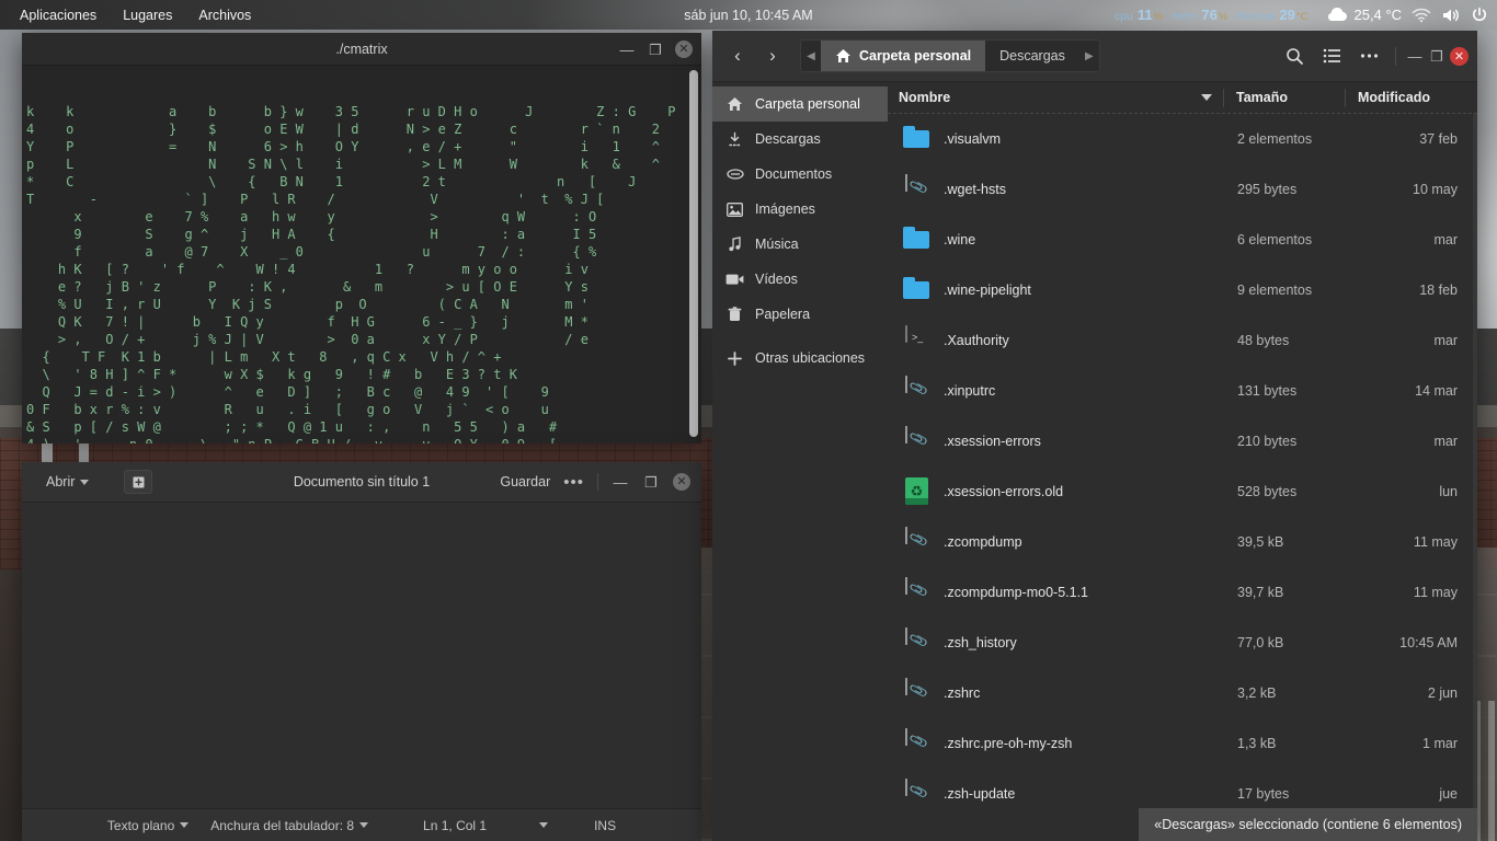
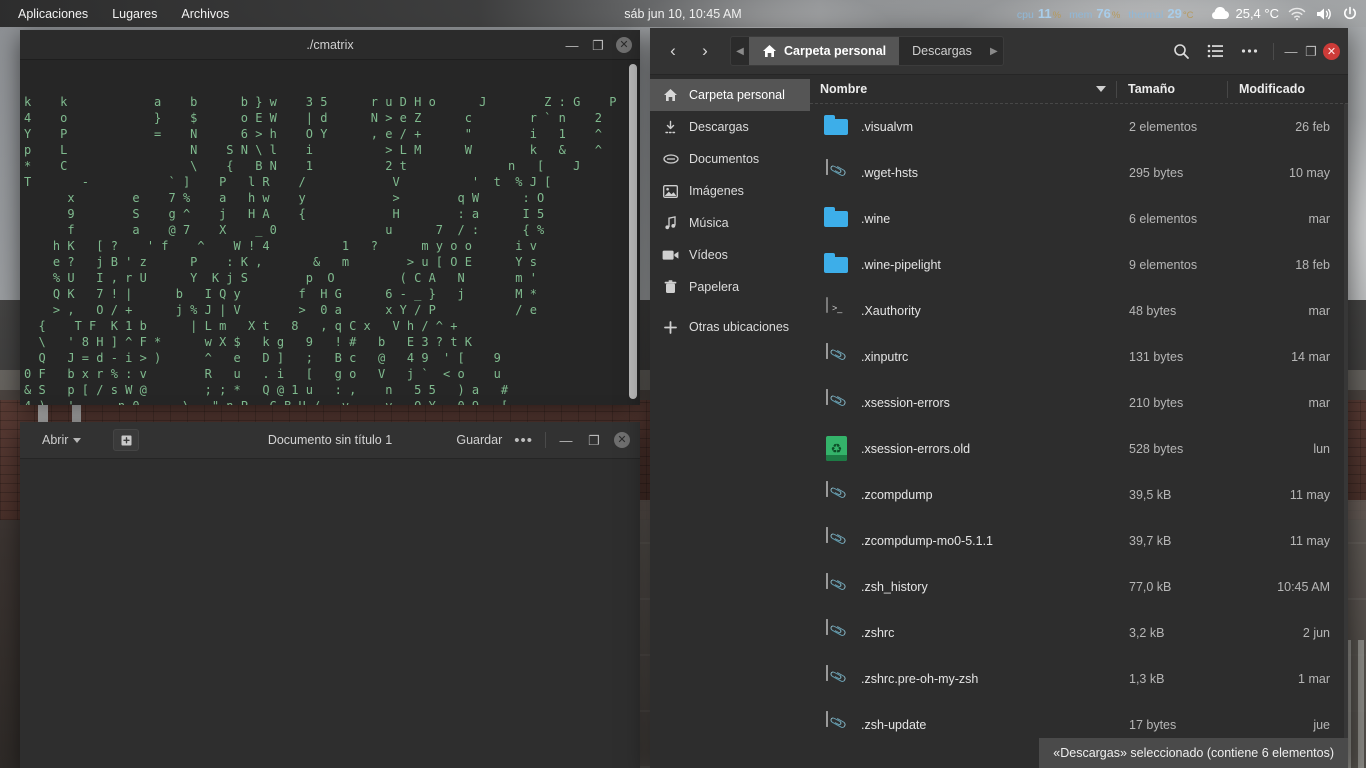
  Aplicaciones
  Lugares
  Archivos
  sáb jun 10, 10:45 AM
  cpu
  11
  %
  mem
  76
  %
  thermal
  29
  °C
  25,4 °C
  ./cmatrix
  —
  ❐
  ✕
  k k a b b } w 3 5 r u D H o J Z : G P
  4 o } $ o E W | d N > e Z c r ` n 2
  Y P = N 6 > h O Y , e / + " i 1 ^
  p L N S N \ l i > L M W k & ^
  * C \ { B N 1 2 t n [ J
  T - ` ] P l R / V ' t % J [
  x e 7 % a h w y > q W : O
  9 S g ^ j H A { H : a I 5
  f a @ 7 X _ 0 u 7 / : { %
  h K [ ? ' f ^ W ! 4 1 ? m y o o i v
  e ? j B ' z P : K , & m > u [ O E Y s
  % U I , r U Y K j S p O ( C A N m '
  Q K 7 ! | b I Q y f H G 6 - _ } j M *
  > , O / + j % J | V > 0 a x Y / P / e
  { T F K 1 b | L m X t 8 , q C x V h / ^ +
  \ ' 8 H ] ^ F * w X $ k g 9 ! # b E 3 ? t K
  Q J = d - i > ) ^ e D ] ; B c @ 4 9 ' [ 9
  0 F b x r % : v R u . i [ g o V j ` < o u
  & S p [ / s W @ ; ; * Q @ 1 u : , n 5 5 ) a #
  Abrir
  Documento sin título 1
  Guardar
  •••
  —
  ❐
  ✕
- Texto plano
- Anchura del tabulador: 8
- Ln 1, Col 1
- INS
  ‹
  ›
  ◀
  Carpeta personal
  Descargas
  ▶
  —
  ❐
  ✕
  Carpeta personal
  Descargas
  Documentos
  Imágenes
  Música
  Vídeos
  Papelera
  Otras ubicaciones
  Nombre
  Tamaño
  Modificado
  .visualvm
  2 elementos
- 37 feb
+ 26 feb
  .wget-hsts
  295 bytes
  10 may
  .wine
  6 elementos
  mar
  .wine-pipelight
  9 elementos
  18 feb
  >_
  .Xauthority
  48 bytes
  mar
  .xinputrc
  131 bytes
  14 mar
  .xsession-errors
  210 bytes
  mar
  ♻
  .xsession-errors.old
  528 bytes
  lun
  .zcompdump
  39,5 kB
  11 may
  .zcompdump-mo0-5.1.1
  39,7 kB
  11 may
  .zsh_history
  77,0 kB
  10:45 AM
  .zshrc
  3,2 kB
  2 jun
  .zshrc.pre-oh-my-zsh
  1,3 kB
  1 mar
  .zsh-update
  17 bytes
  jue
  «Descargas» seleccionado (contiene 6 elementos)
